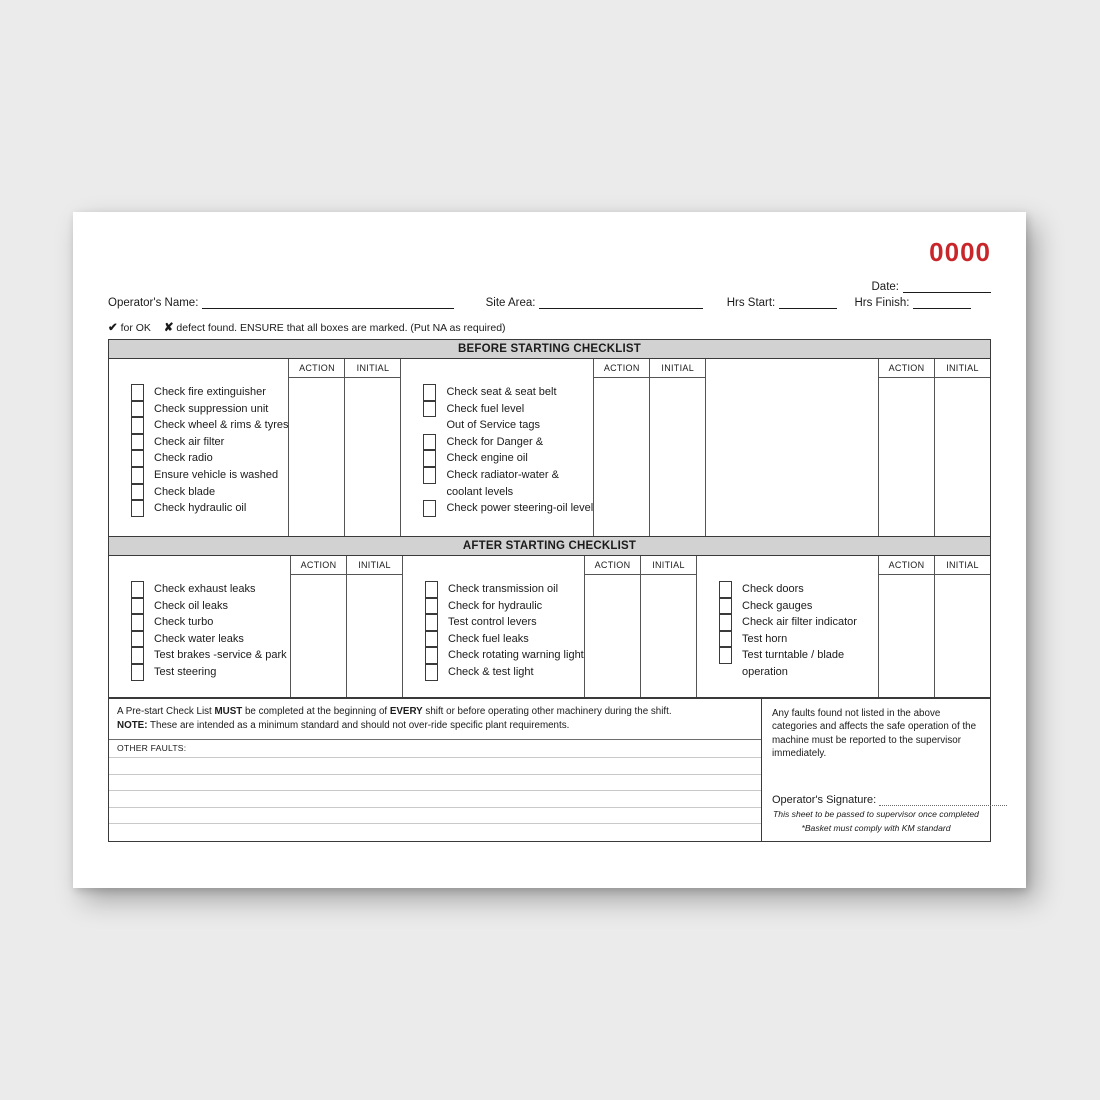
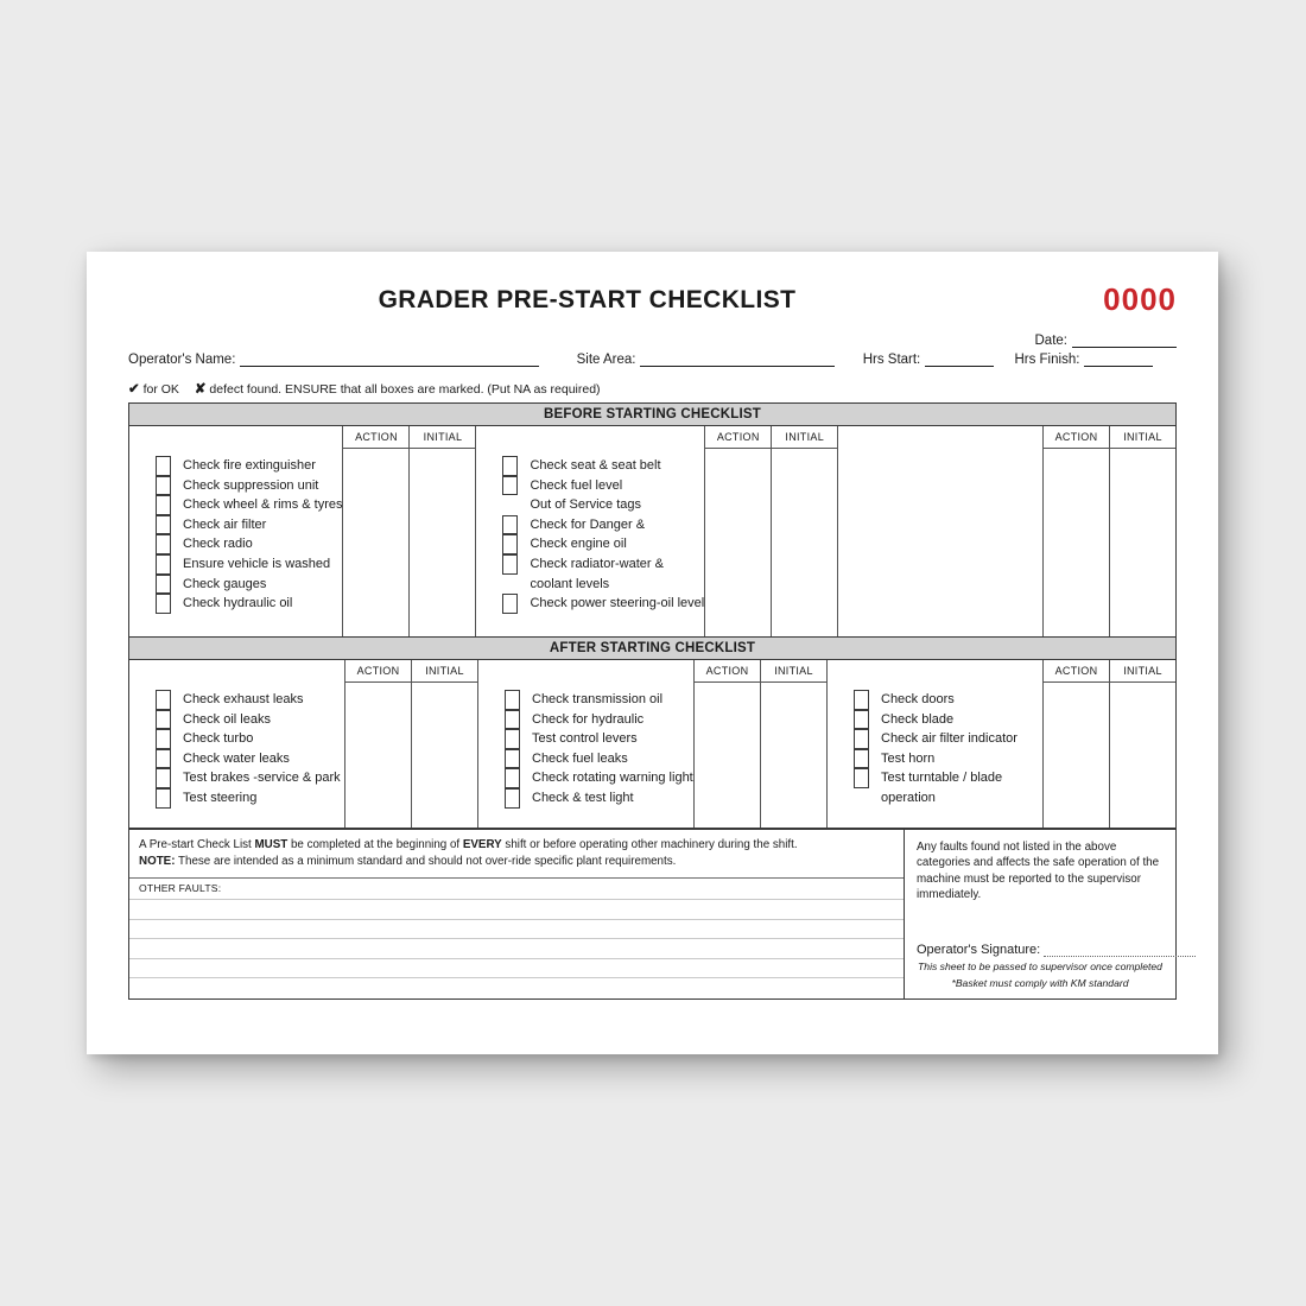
+ GRADER PRE-START CHECKLIST
  0000
  Date:
  Operator's Name: Site Area: Hrs Start: Hrs Finish:
  ✔ for OK ✘ defect found. ENSURE that all boxes are marked. (Put NA as required)
  BEFORE STARTING CHECKLIST
  Check fire extinguisher
  Check suppression unit
  Check wheel & rims & tyres
  Check air filter
  Check radio
  Ensure vehicle is washed
- Check blade
+ Check gauges
  Check hydraulic oil
  ACTION
  INITIAL
  Check seat & seat belt
  Check fuel level
  Out of Service tags
  Check for Danger &
  Check engine oil
  Check radiator-water &
  coolant levels
  Check power steering-oil level
  ACTION
  INITIAL
  ACTION
  INITIAL
  AFTER STARTING CHECKLIST
  Check exhaust leaks
  Check oil leaks
  Check turbo
  Check water leaks
  Test brakes -service & park
  Test steering
  ACTION
  INITIAL
  Check transmission oil
  Check for hydraulic
  Test control levers
  Check fuel leaks
  Check rotating warning light
  Check & test light
  ACTION
  INITIAL
  Check doors
- Check gauges
+ Check blade
  Check air filter indicator
  Test horn
  Test turntable / blade
  operation
  ACTION
  INITIAL
  A Pre-start Check List MUST be completed at the beginning of EVERY shift or before operating other machinery during the shift.
  NOTE: These are intended as a minimum standard and should not over-ride specific plant requirements.
  OTHER FAULTS:
  Any faults found not listed in the above categories and affects the safe operation of the machine must be reported to the supervisor immediately.
  Operator's Signature:
  This sheet to be passed to supervisor once completed
  *Basket must comply with KM standard
